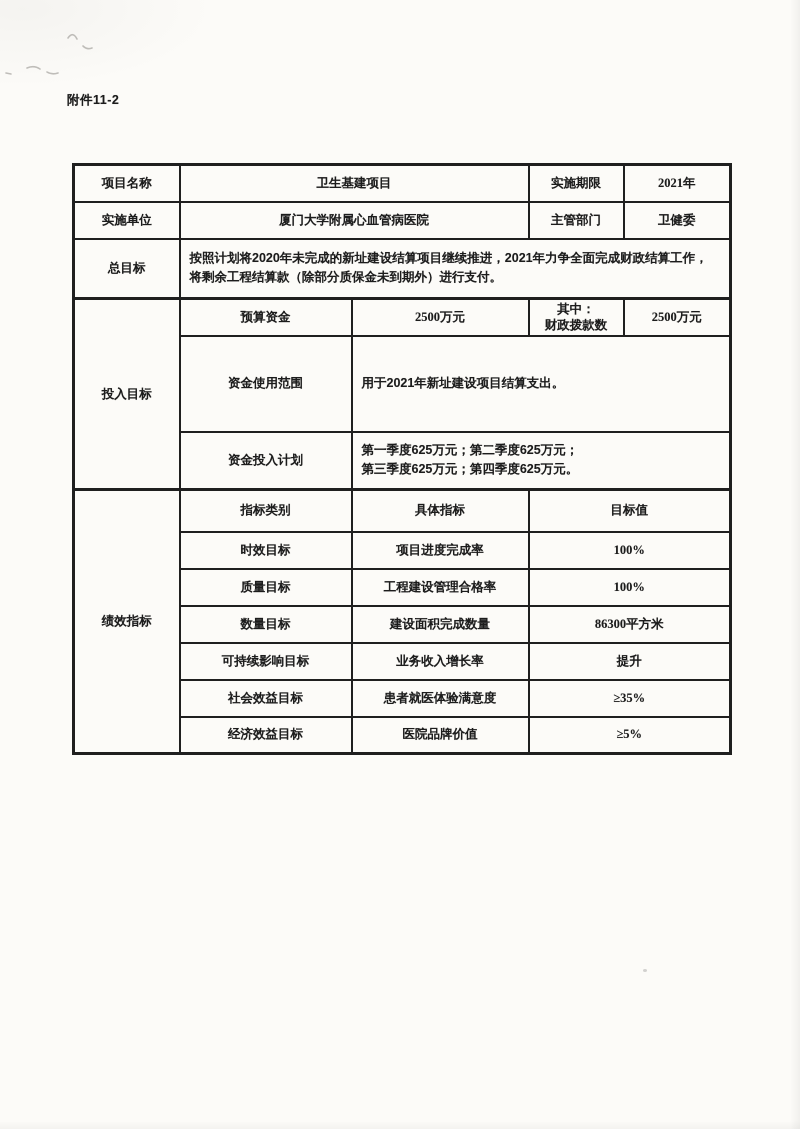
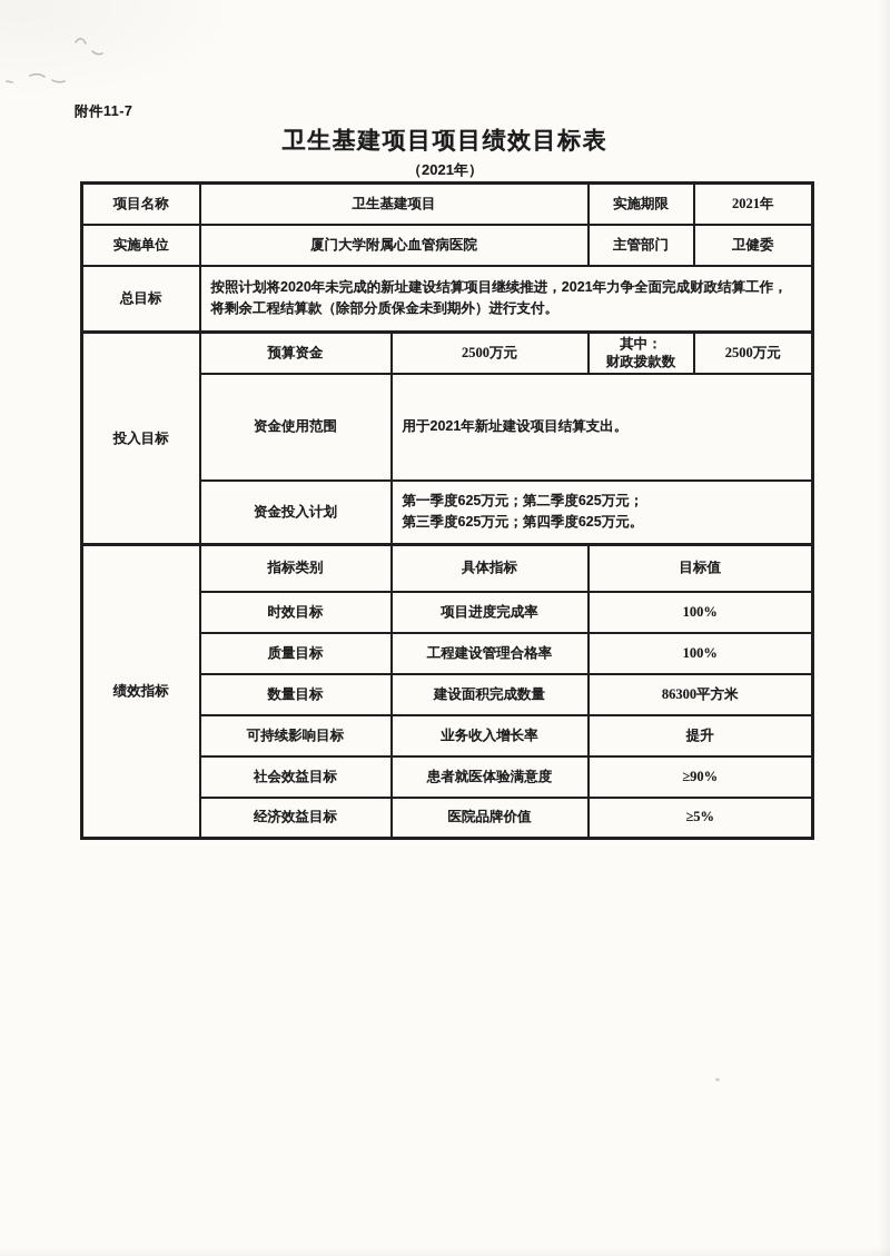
- 附件11-2
+ 附件11-7
+ 卫生基建项目项目绩效目标表
+ （2021年）
  项目名称	卫生基建项目	实施期限	2021年
  实施单位	厦门大学附属心血管病医院	主管部门	卫健委
  总目标	按照计划将2020年未完成的新址建设结算项目继续推进，2021年力争全面完成财政结算工作，将剩余工程结算款（除部分质保金未到期外）进行支付。
  投入目标	预算资金	2500万元	其中： 财政拨款数	2500万元
  资金使用范围	用于2021年新址建设项目结算支出。
  资金投入计划	第一季度625万元；第二季度625万元； 第三季度625万元；第四季度625万元。
  绩效指标	指标类别	具体指标	目标值
  时效目标	项目进度完成率	100%
  质量目标	工程建设管理合格率	100%
  数量目标	建设面积完成数量	86300平方米
  可持续影响目标	业务收入增长率	提升
- 社会效益目标	患者就医体验满意度	≥35%
+ 社会效益目标	患者就医体验满意度	≥90%
  经济效益目标	医院品牌价值	≥5%
